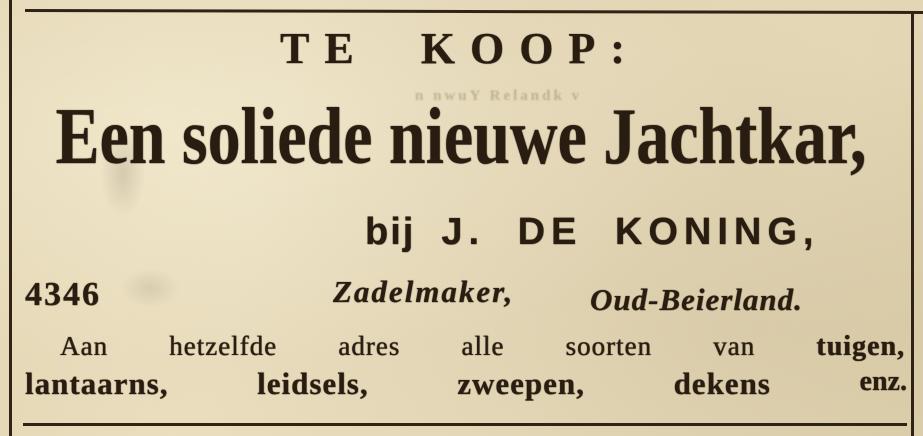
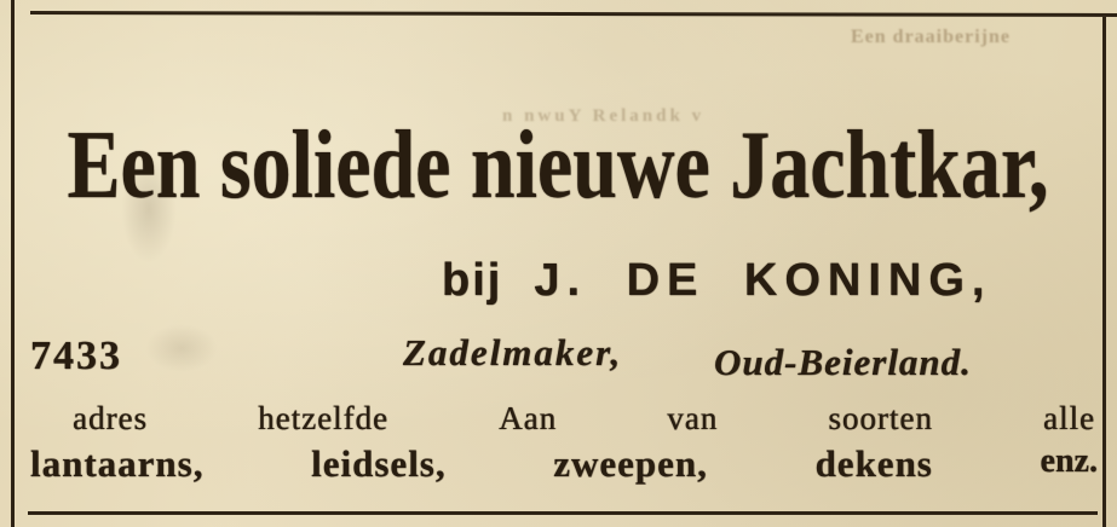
+ Een draaiberijne
  n nwuY Relandk v
- TE KOOP:
  Een soliede nieuwe Jachtkar,
  bij J. DE KONING,
- 4346
+ 7433
  Zadelmaker,
  Oud-Beierland.
- Aan
+ adres
  hetzelfde
- adres
+ Aan
- alle
+ van
  soorten
- van
+ alle
- tuigen,
  lantaarns,
  leidsels,
  zweepen,
  dekens
  enz.
